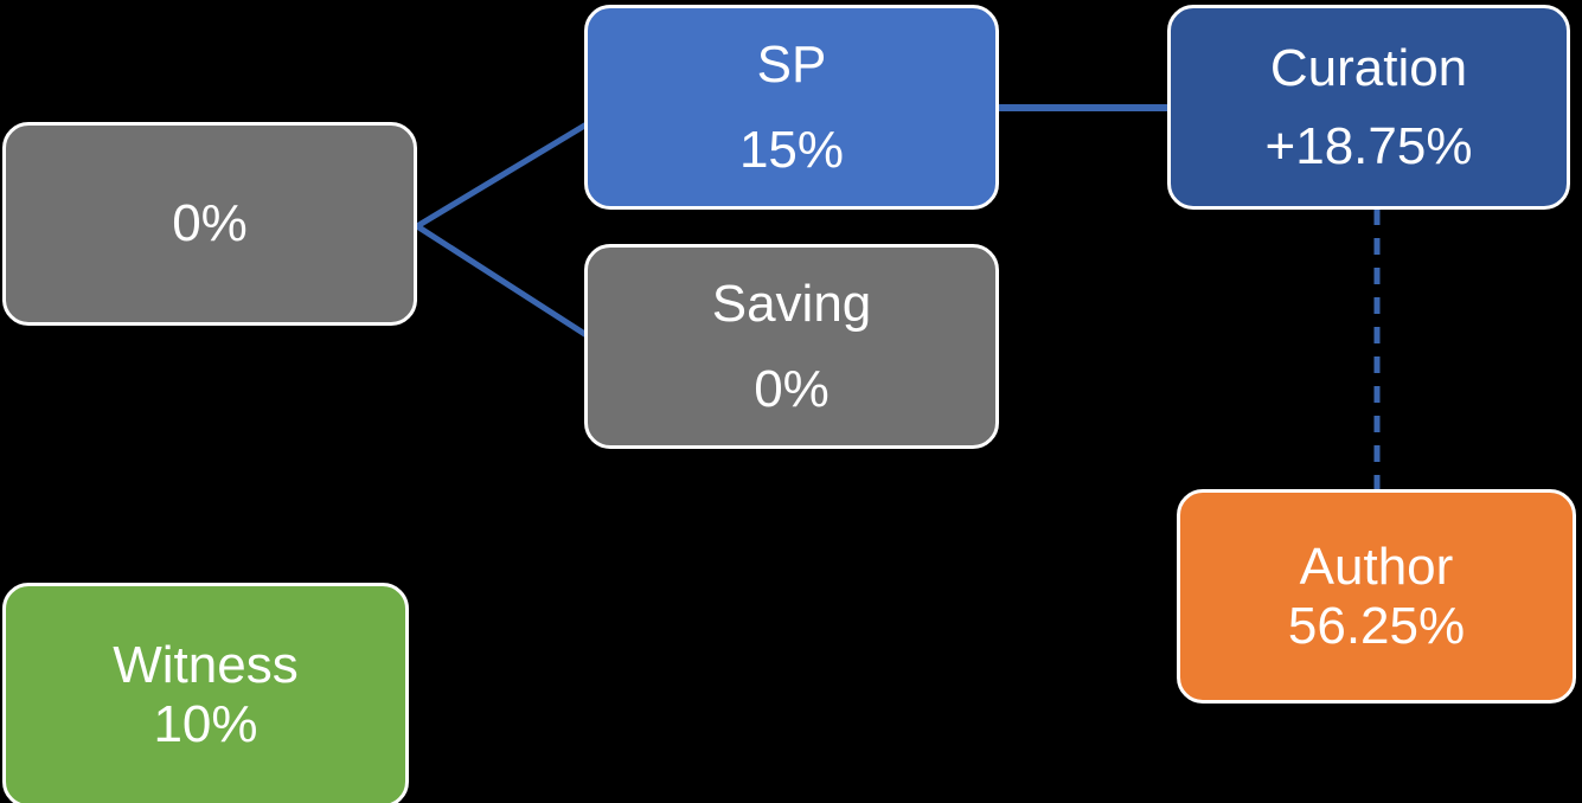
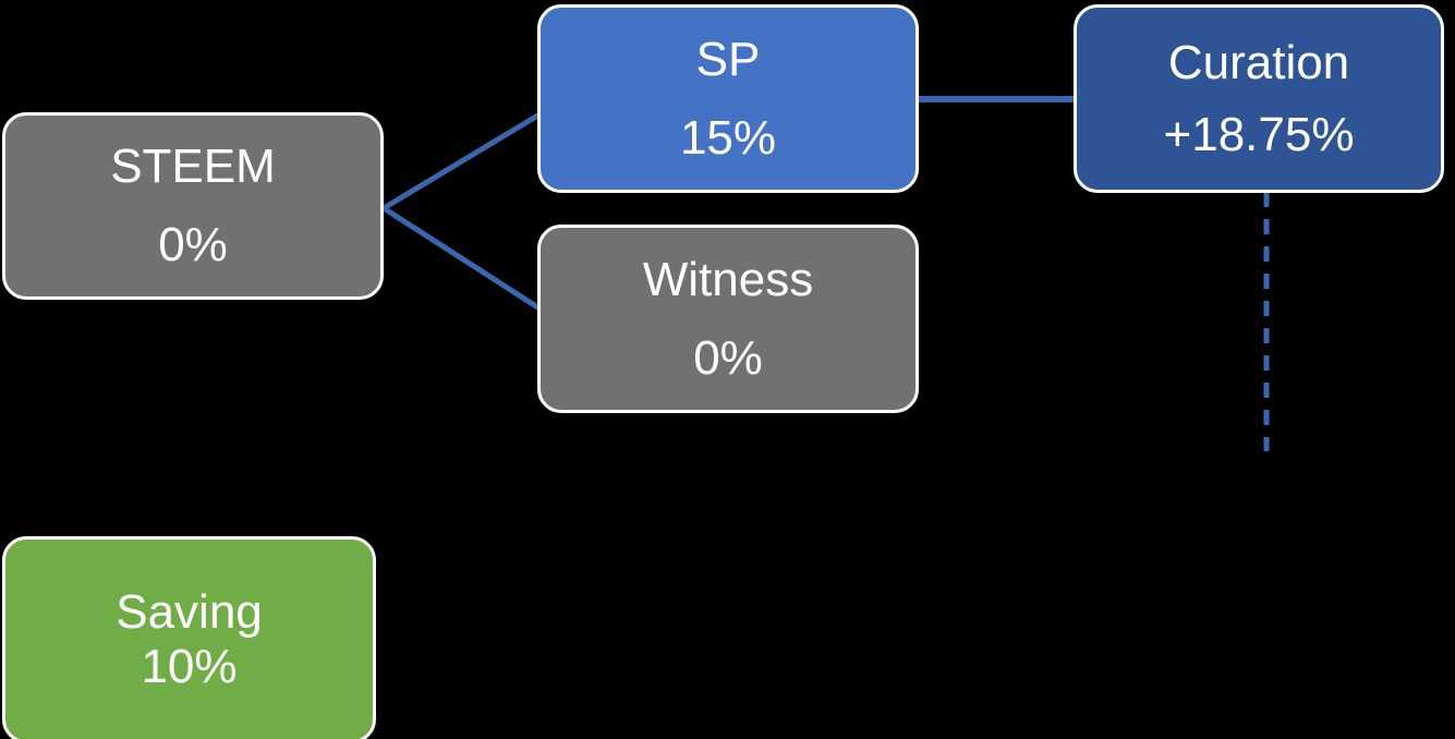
+ STEEM
  0%
  SP
  15%
- Saving
+ Witness
  0%
  Curation
  +18.75%
- Author
- 56.25%
- Witness
+ Saving
  10%
